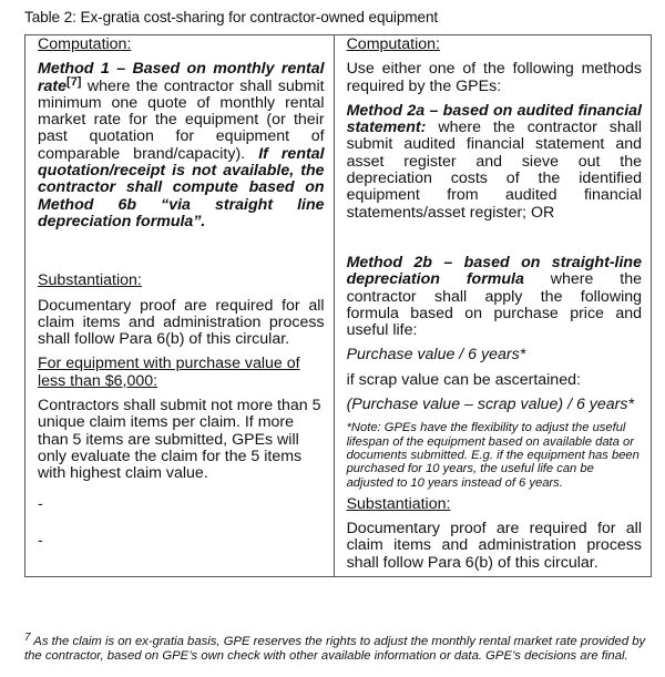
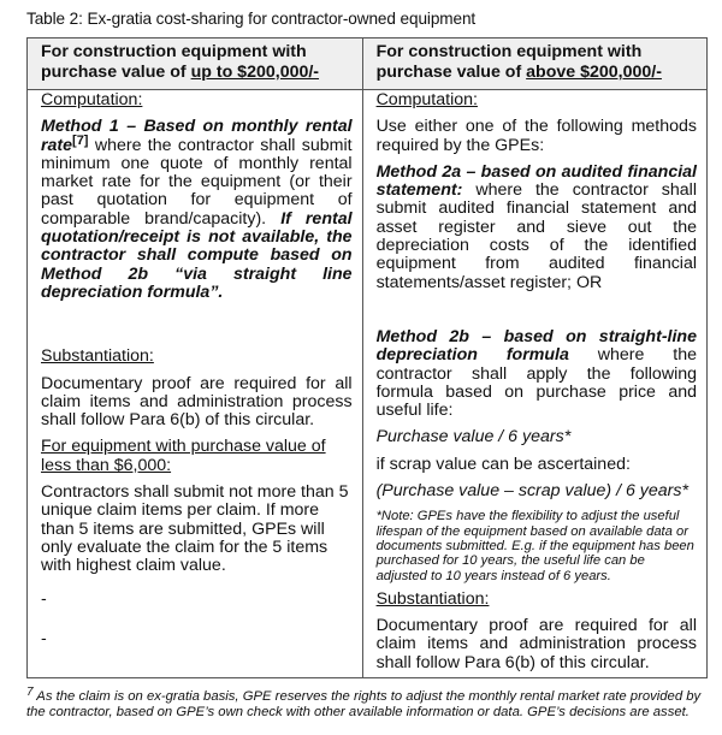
  Table 2: Ex-gratia cost-sharing for contractor-owned equipment
+ For construction equipment with purchase value of up to $200,000/-	For construction equipment with purchase value of above $200,000/-
- Computation: Method 1 – Based on monthly rental rate[7] where the contractor shall submit minimum one quote of monthly rental market rate for the equipment (or their past quotation for equipment of comparable brand/capacity). If rental quotation/receipt is not available, the contractor shall compute based on Method 6b “via straight line depreciation formula”. Substantiation: Documentary proof are required for all claim items and administration process shall follow Para 6(b) of this circular. For equipment with purchase value of less than $6,000: Contractors shall submit not more than 5 unique claim items per claim. If more than 5 items are submitted, GPEs will only evaluate the claim for the 5 items with highest claim value. - -	Computation: Use either one of the following methods required by the GPEs: Method 2a – based on audited financial statement: where the contractor shall submit audited financial statement and asset register and sieve out the depreciation costs of the identified equipment from audited financial statements/asset register; OR Method 2b – based on straight-line depreciation formula where the contractor shall apply the following formula based on purchase price and useful life: Purchase value / 6 years* if scrap value can be ascertained: (Purchase value – scrap value) / 6 years* *Note: GPEs have the flexibility to adjust the useful lifespan of the equipment based on available data or documents submitted. E.g. if the equipment has been purchased for 10 years, the useful life can be adjusted to 10 years instead of 6 years. Substantiation: Documentary proof are required for all claim items and administration process shall follow Para 6(b) of this circular.
+ Computation: Method 1 – Based on monthly rental rate[7] where the contractor shall submit minimum one quote of monthly rental market rate for the equipment (or their past quotation for equipment of comparable brand/capacity). If rental quotation/receipt is not available, the contractor shall compute based on Method 2b “via straight line depreciation formula”. Substantiation: Documentary proof are required for all claim items and administration process shall follow Para 6(b) of this circular. For equipment with purchase value of less than $6,000: Contractors shall submit not more than 5 unique claim items per claim. If more than 5 items are submitted, GPEs will only evaluate the claim for the 5 items with highest claim value. - -	Computation: Use either one of the following methods required by the GPEs: Method 2a – based on audited financial statement: where the contractor shall submit audited financial statement and asset register and sieve out the depreciation costs of the identified equipment from audited financial statements/asset register; OR Method 2b – based on straight-line depreciation formula where the contractor shall apply the following formula based on purchase price and useful life: Purchase value / 6 years* if scrap value can be ascertained: (Purchase value – scrap value) / 6 years* *Note: GPEs have the flexibility to adjust the useful lifespan of the equipment based on available data or documents submitted. E.g. if the equipment has been purchased for 10 years, the useful life can be adjusted to 10 years instead of 6 years. Substantiation: Documentary proof are required for all claim items and administration process shall follow Para 6(b) of this circular.
- 7 As the claim is on ex-gratia basis, GPE reserves the rights to adjust the monthly rental market rate provided by the contractor, based on GPE’s own check with other available information or data. GPE’s decisions are final.
+ 7 As the claim is on ex-gratia basis, GPE reserves the rights to adjust the monthly rental market rate provided by the contractor, based on GPE’s own check with other available information or data. GPE’s decisions are asset.
